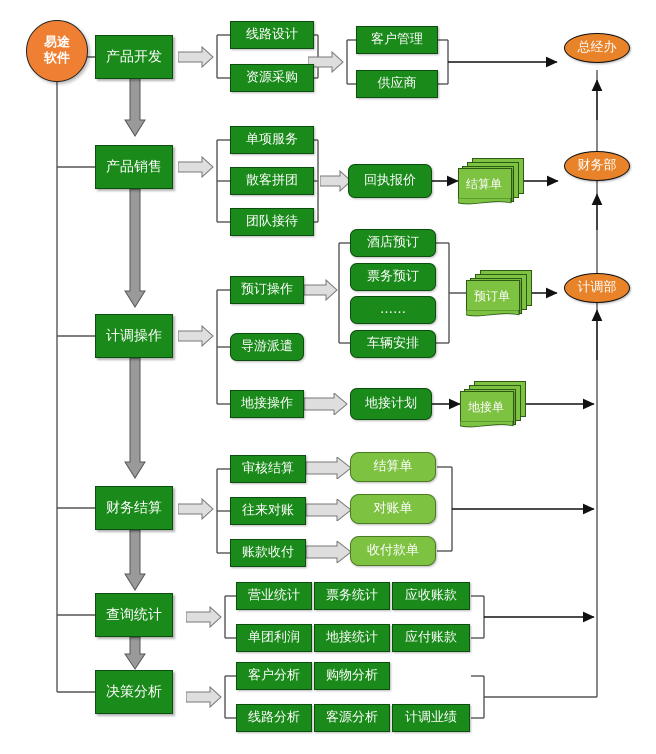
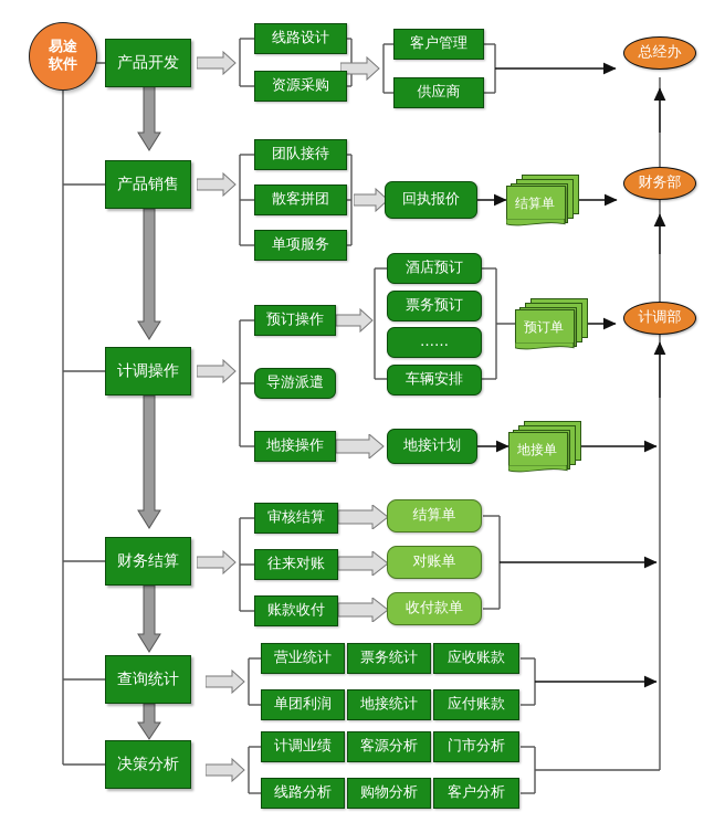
  易途
  软件
  产品开发
  产品销售
  计调操作
  财务结算
  查询统计
  决策分析
  线路设计
  资源采购
  客户管理
  供应商
- 单项服务
+ 团队接待
  散客拼团
- 团队接待
+ 单项服务
  回执报价
  结算单
  预订操作
  导游派遣
  地接操作
  酒店预订
  票务预订
  ……
  车辆安排
  预订单
  地接计划
  地接单
  审核结算
  往来对账
  账款收付
  结算单
  对账单
  收付款单
  营业统计
  票务统计
  应收账款
  单团利润
  地接统计
  应付账款
- 客户分析
+ 计调业绩
- 购物分析
+ 客源分析
+ 门市分析
  线路分析
- 客源分析
+ 购物分析
- 计调业绩
+ 客户分析
  总经办
  财务部
  计调部
